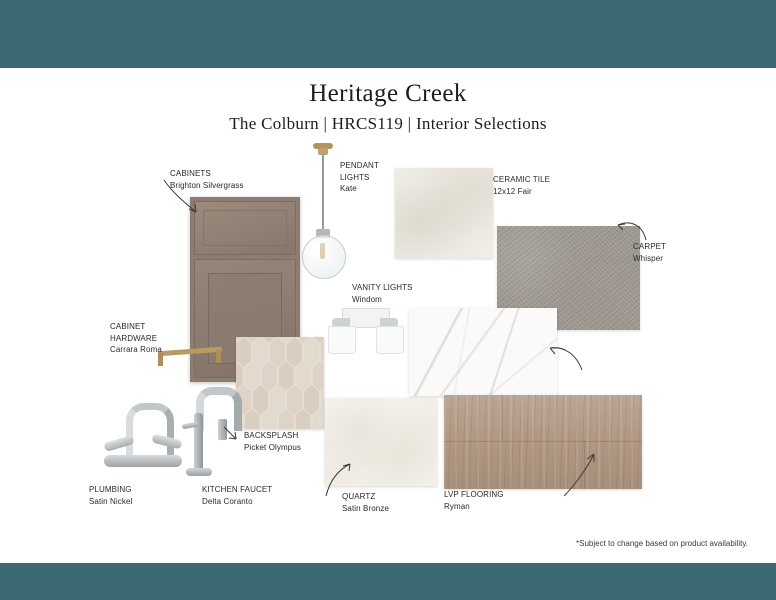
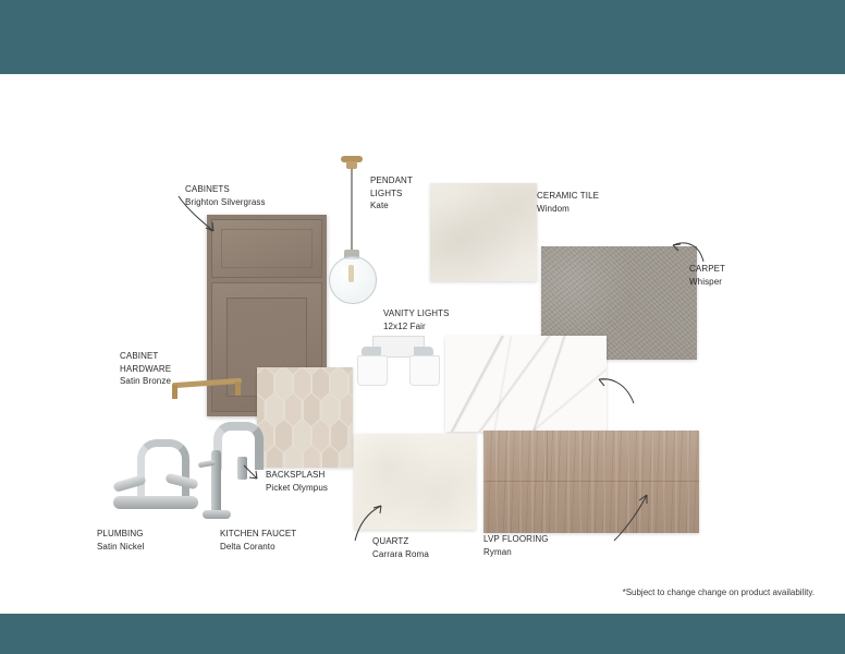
- Heritage Creek
- The Colburn | HRCS119 | Interior Selections
  CABINETS
  Brighton Silvergrass
  PENDANT
  LIGHTS
  Kate
  CERAMIC TILE
- 12x12 Fair
+ Windom
  CARPET
  Whisper
  VANITY LIGHTS
- Windom
+ 12x12 Fair
  CABINET
  HARDWARE
- Carrara Roma
+ Satin Bronze
  BACKSPLASH
  Picket Olympus
  PLUMBING
  Satin Nickel
  KITCHEN FAUCET
  Delta Coranto
  QUARTZ
- Satin Bronze
+ Carrara Roma
  LVP FLOORING
  Ryman
- *Subject to change based on product availability.
+ *Subject to change change on product availability.
